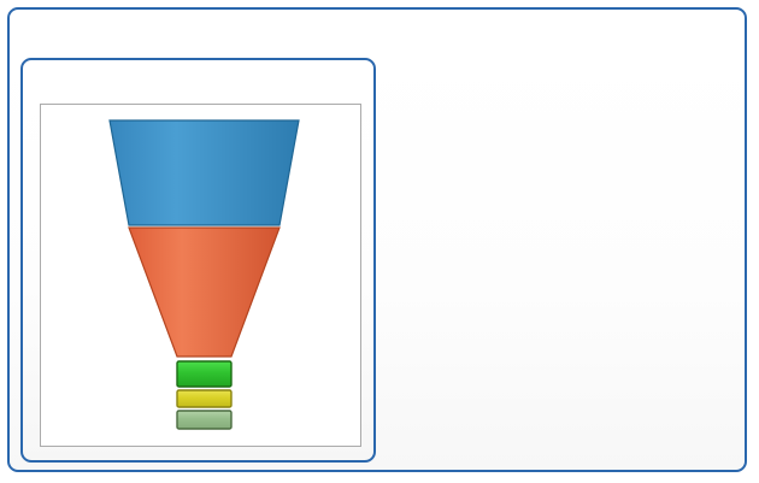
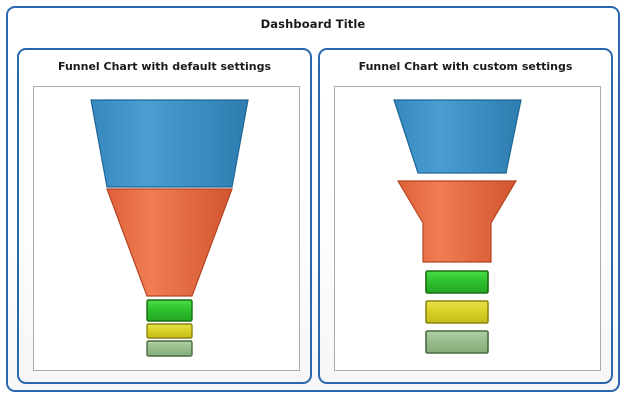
+ Dashboard Title
+ Funnel Chart with default settings
+ Funnel Chart with custom settings
